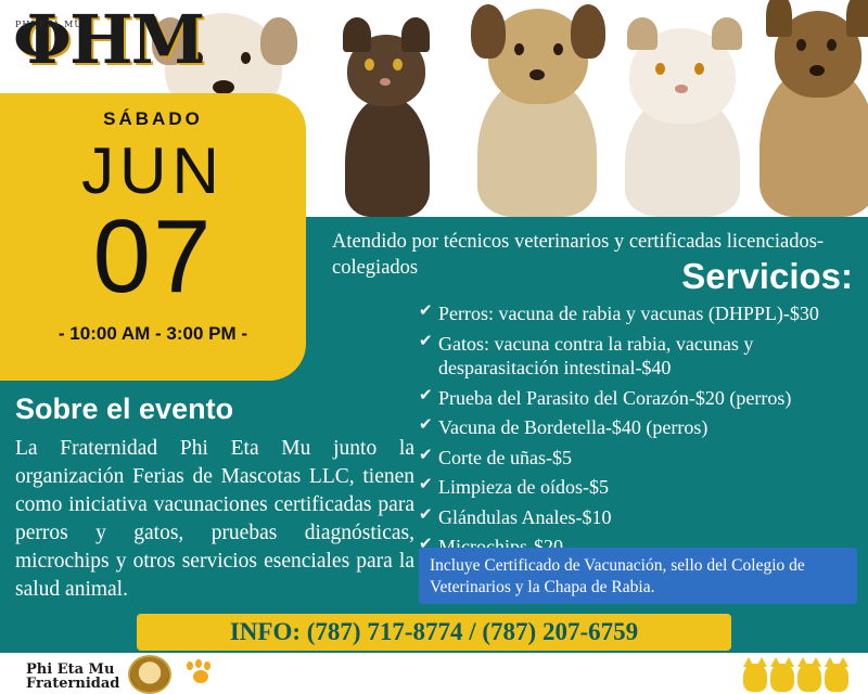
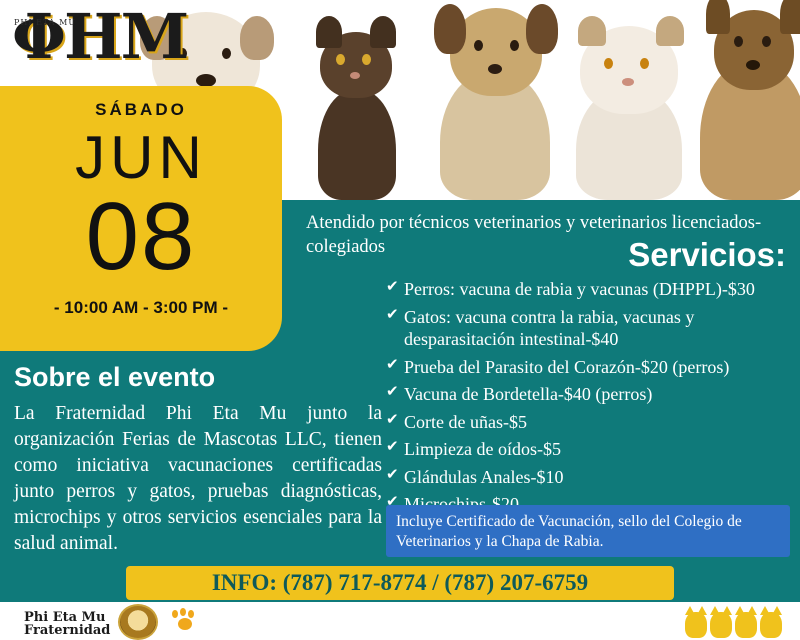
  ΦΗΜ
  PHI ETA MU
  SÁBADO
  JUN
- 07
+ 08
  - 10:00 AM - 3:00 PM -
  Sobre el evento
- La Fraternidad Phi Eta Mu junto la organización Ferias de Mascotas LLC, tienen como iniciativa vacunaciones certificadas para perros y gatos, pruebas diagnósticas, microchips y otros servicios esenciales para la salud animal.
+ La Fraternidad Phi Eta Mu junto la organización Ferias de Mascotas LLC, tienen como iniciativa vacunaciones certificadas junto perros y gatos, pruebas diagnósticas, microchips y otros servicios esenciales para la salud animal.
- Atendido por técnicos veterinarios y certificadas licenciados-colegiados
+ Atendido por técnicos veterinarios y veterinarios licenciados-colegiados
  Servicios:
  ✔
  Perros: vacuna de rabia y vacunas (DHPPL)-$30
  ✔
  Gatos: vacuna contra la rabia, vacunas y desparasitación intestinal-$40
  ✔
  Prueba del Parasito del Corazón-$20 (perros)
  ✔
  Vacuna de Bordetella-$40 (perros)
  ✔
  Corte de uñas-$5
  ✔
  Limpieza de oídos-$5
  ✔
  Glándulas Anales-$10
  ✔
  Microchips-$20
  Incluye Certificado de Vacunación, sello del Colegio de Veterinarios y la Chapa de Rabia.
  INFO: (787) 717-8774 / (787) 207-6759
  Phi Eta Mu
  Fraternidad
